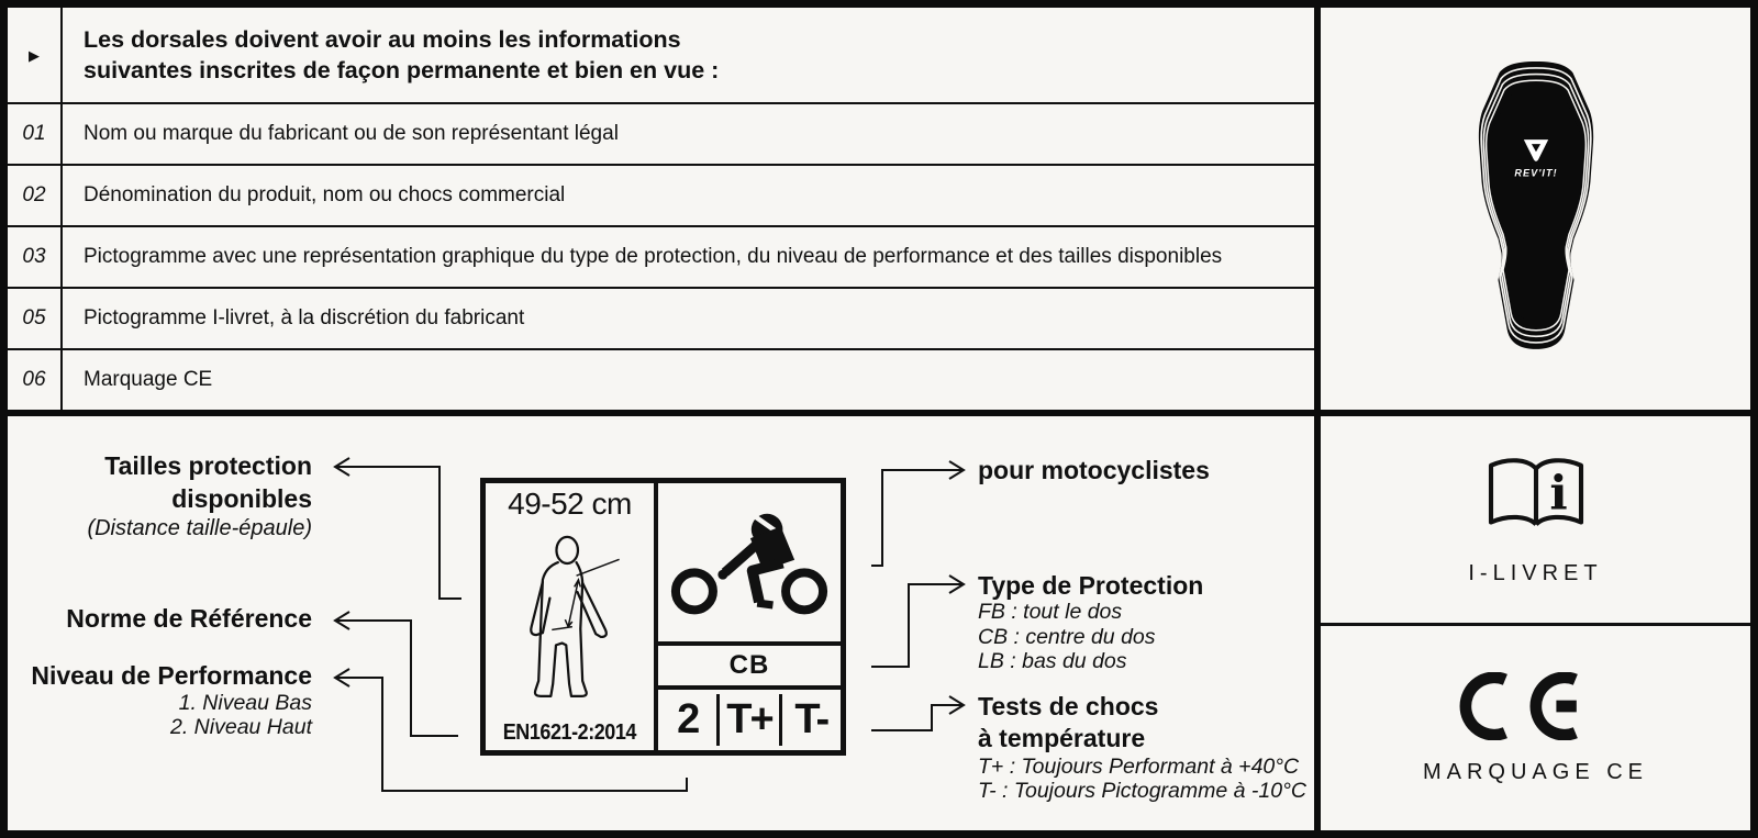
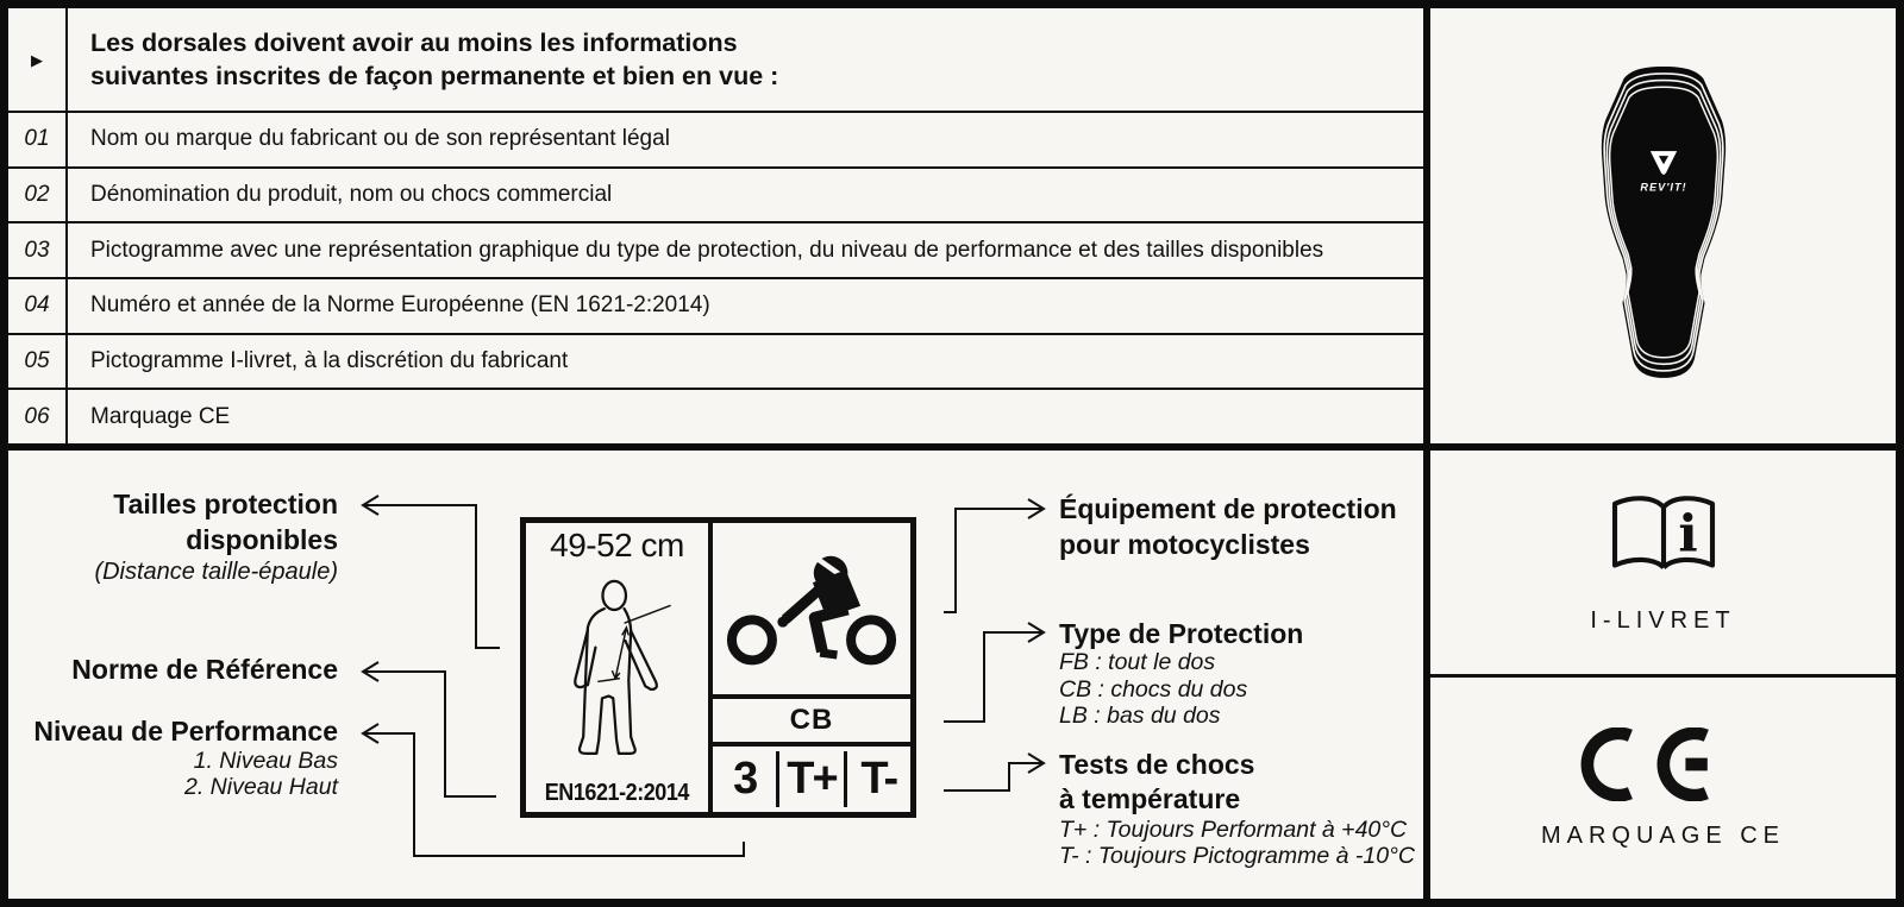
  ▶
  Les dorsales doivent avoir au moins les informations
  suivantes inscrites de façon permanente et bien en vue :
  01
  Nom ou marque du fabricant ou de son représentant légal
  02
  Dénomination du produit, nom ou chocs commercial
  03
  Pictogramme avec une représentation graphique du type de protection, du niveau de performance et des tailles disponibles
+ 04
+ Numéro et année de la Norme Européenne (EN 1621-2:2014)
  05
  Pictogramme I-livret, à la discrétion du fabricant
  06
  Marquage CE
  Tailles protection
  disponibles
  (Distance taille-épaule)
  Norme de Référence
  Niveau de Performance
  1. Niveau Bas
  2. Niveau Haut
+ Équipement de protection
  pour motocyclistes
  Type de Protection
  FB : tout le dos
- CB : centre du dos
+ CB : chocs du dos
  LB : bas du dos
  Tests de chocs
  à température
  T+ : Toujours Performant à +40°C
  T- : Toujours Pictogramme à -10°C
  49-52 cm
  EN1621-2:2014
  CB
- 2
+ 3
  T+
  T-
  REV'IT!
  i
  I-LIVRET
  MARQUAGE CE
